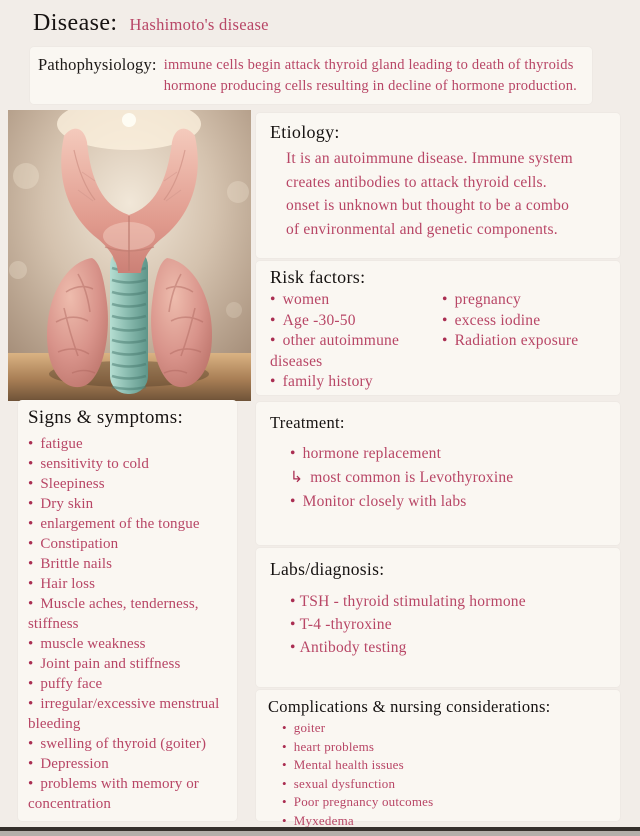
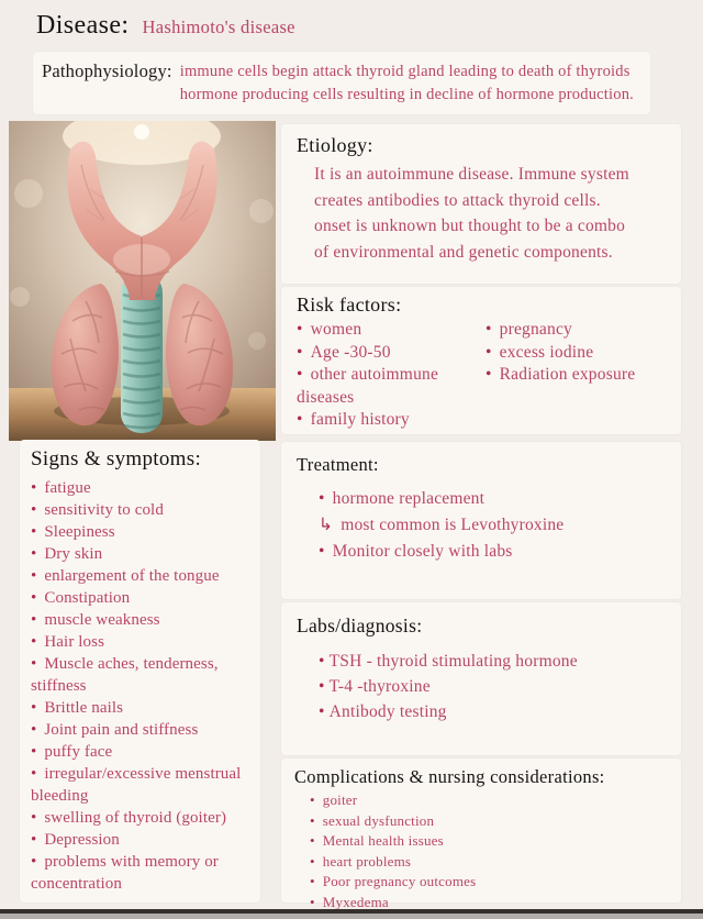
  Disease: Hashimoto's disease
  Pathophysiology:
  immune cells begin attack thyroid gland leading to death of thyroids hormone producing cells resulting in decline of hormone production.
  Etiology:
  It is an autoimmune disease. Immune system creates antibodies to attack thyroid cells. onset is unknown but thought to be a combo of environmental and genetic components.
  Risk factors:
  • women
  • Age -30-50
  • other autoimmune diseases
  • family history
  • pregnancy
  • excess iodine
  • Radiation exposure
  Signs & symptoms:
  • fatigue
  • sensitivity to cold
  • Sleepiness
  • Dry skin
  • enlargement of the tongue
  • Constipation
- • Brittle nails
+ • muscle weakness
  • Hair loss
  • Muscle aches, tenderness, stiffness
- • muscle weakness
+ • Brittle nails
  • Joint pain and stiffness
  • puffy face
  • irregular/excessive menstrual bleeding
  • swelling of thyroid (goiter)
  • Depression
  • problems with memory or concentration
  Treatment:
  • hormone replacement
  ↳ most common is Levothyroxine
  • Monitor closely with labs
  Labs/diagnosis:
  • TSH - thyroid stimulating hormone
  • T-4 -thyroxine
  • Antibody testing
  Complications & nursing considerations:
  • goiter
- • heart problems
+ • sexual dysfunction
  • Mental health issues
- • sexual dysfunction
+ • heart problems
  • Poor pregnancy outcomes
  • Myxedema
